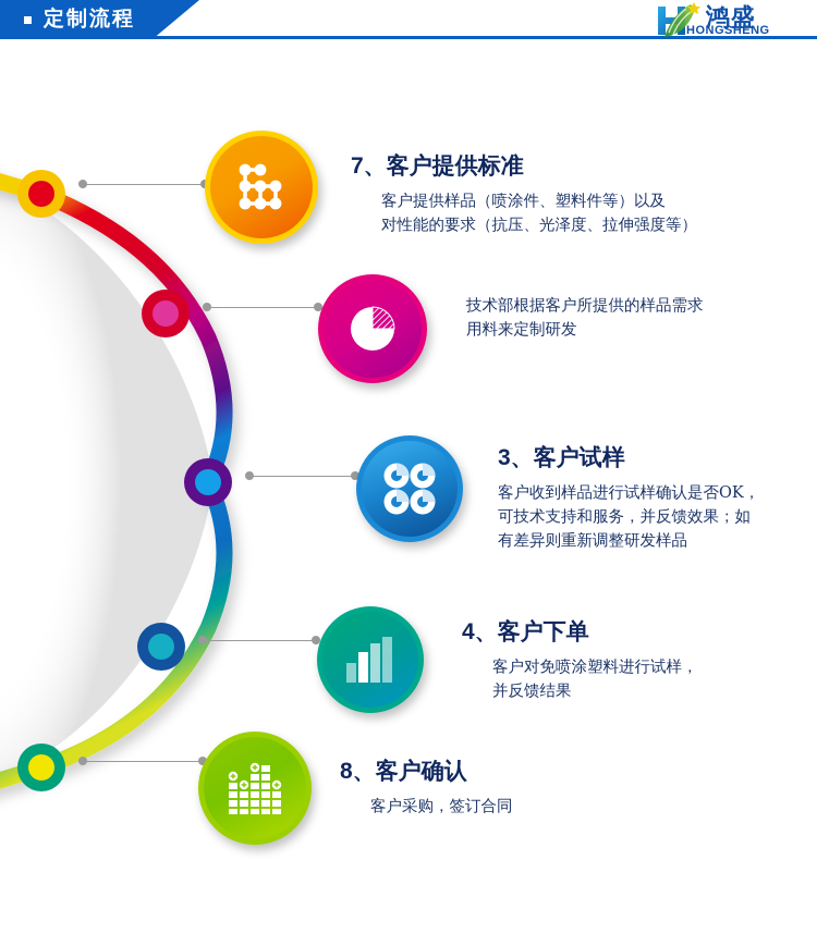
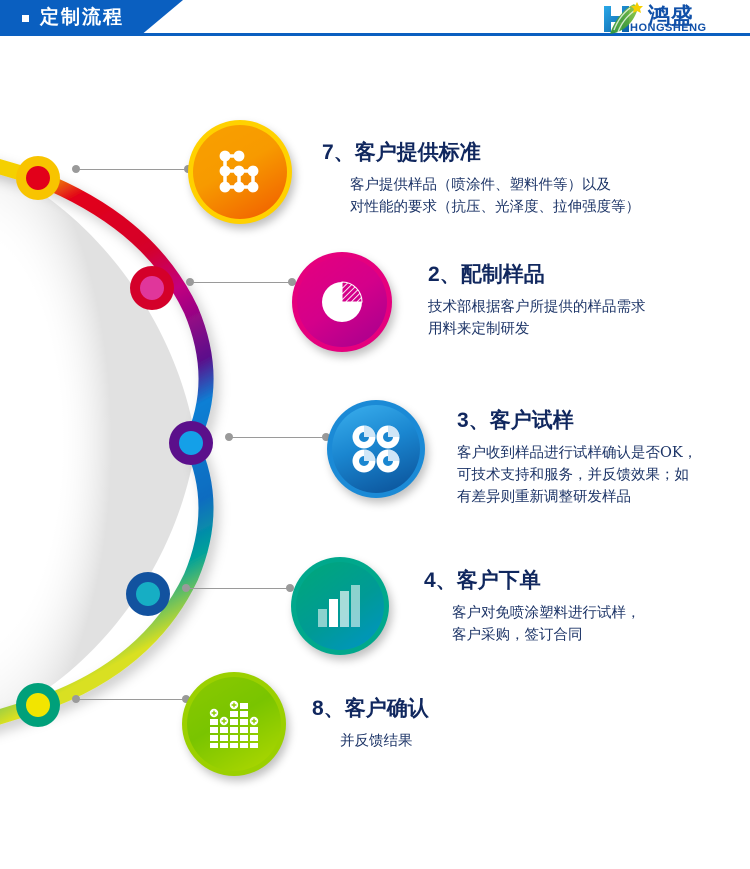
  定制流程
  鸿盛
  HONGSHENG
  7、客户提供标准
  客户提供样品（喷涂件、塑料件等）以及
  对性能的要求（抗压、光泽度、拉伸强度等）
+ 2、配制样品
  技术部根据客户所提供的样品需求
  用料来定制研发
  3、客户试样
  客户收到样品进行试样确认是否OK，
  可技术支持和服务，并反馈效果；如
  有差异则重新调整研发样品
  4、客户下单
  客户对免喷涂塑料进行试样，
- 并反馈结果
+ 客户采购，签订合同
  8、客户确认
- 客户采购，签订合同
+ 并反馈结果
